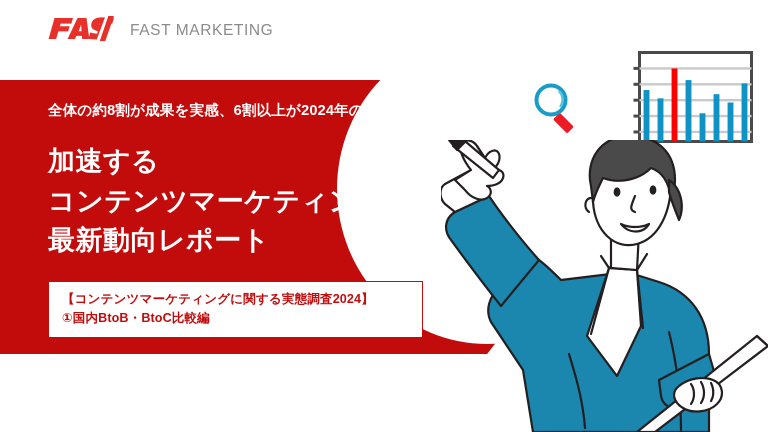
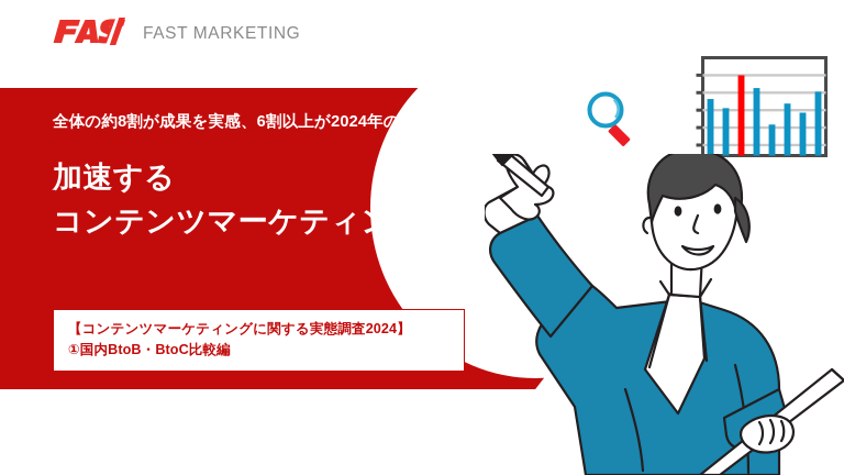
  FAST MARKETING
  全体の約8割が成果を実感、6割以上が2024年の予算増額へ
  加速する
  コンテンツマーケティングの
- 最新動向レポート
  【コンテンツマーケティングに関する実態調査2024】
  ①国内BtoB・BtoC比較編
